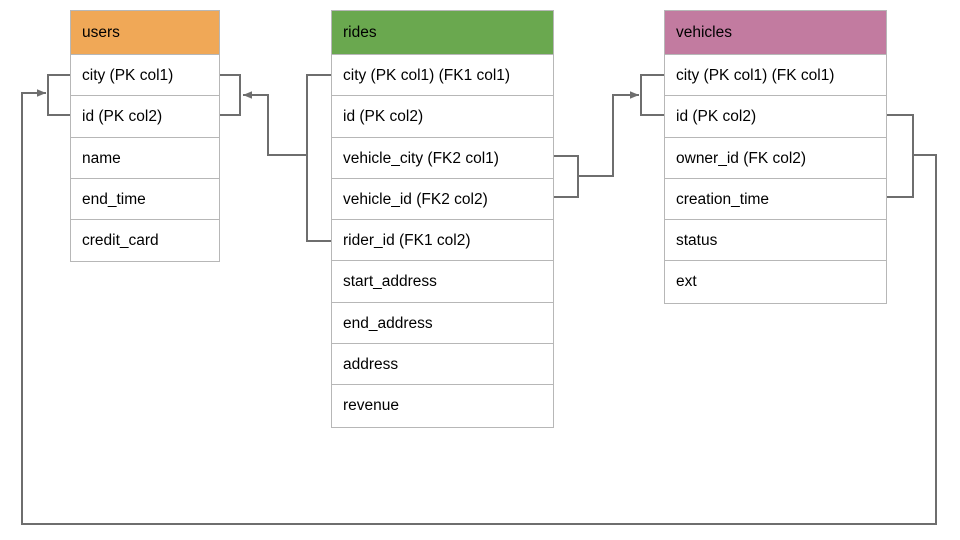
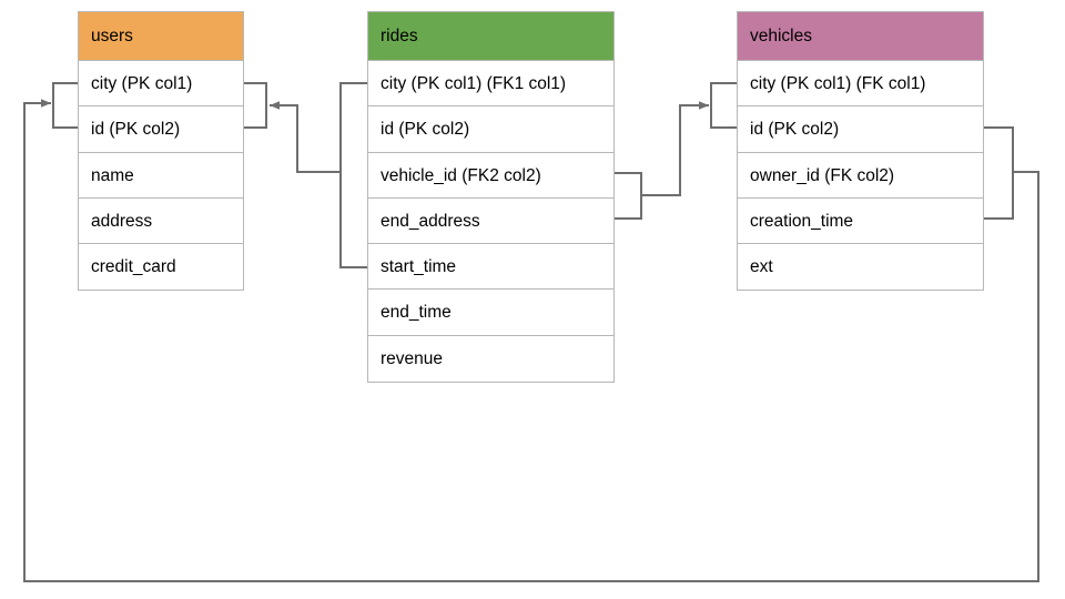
  users
  city (PK col1)
  id (PK col2)
  name
- end_time
+ address
  credit_card
  rides
  city (PK col1) (FK1 col1)
  id (PK col2)
- vehicle_city (FK2 col1)
  vehicle_id (FK2 col2)
- rider_id (FK1 col2)
- start_address
  end_address
+ start_time
- address
+ end_time
  revenue
  vehicles
  city (PK col1) (FK col1)
  id (PK col2)
  owner_id (FK col2)
  creation_time
- status
  ext
